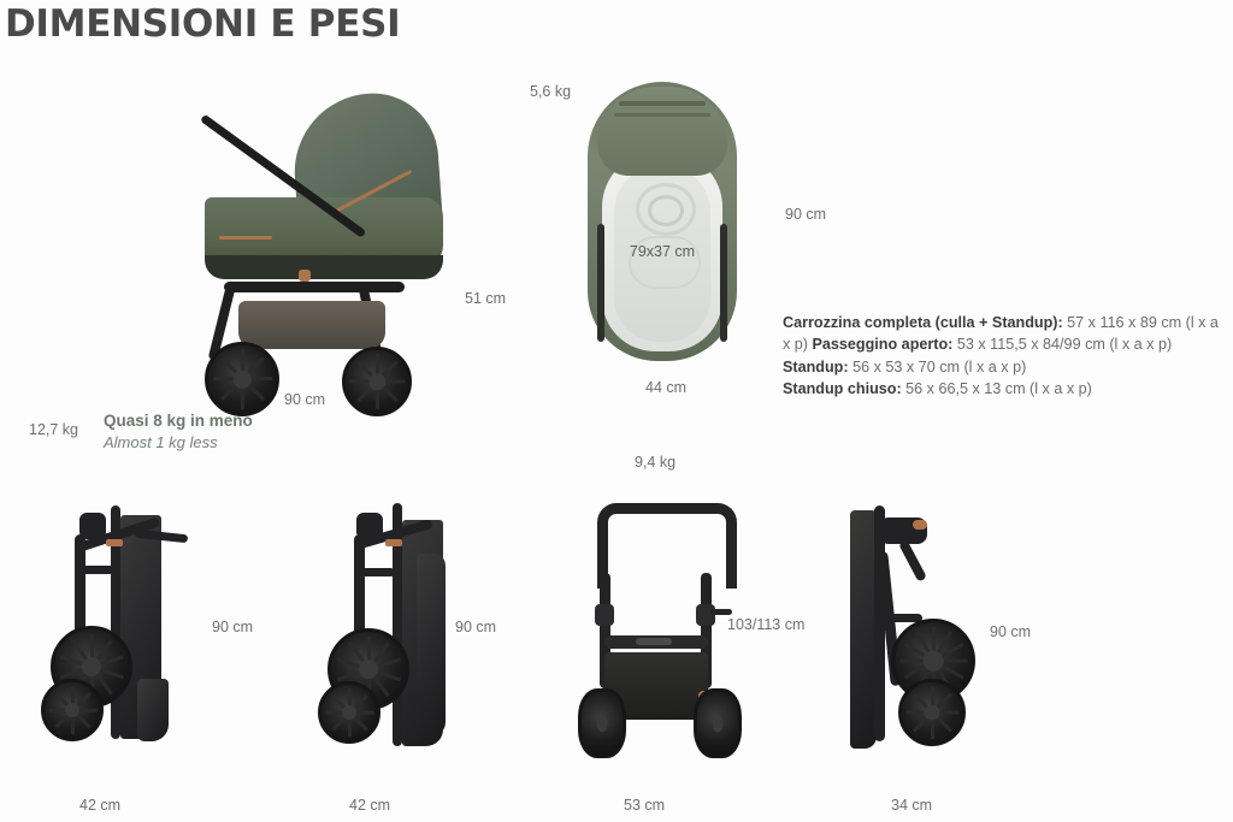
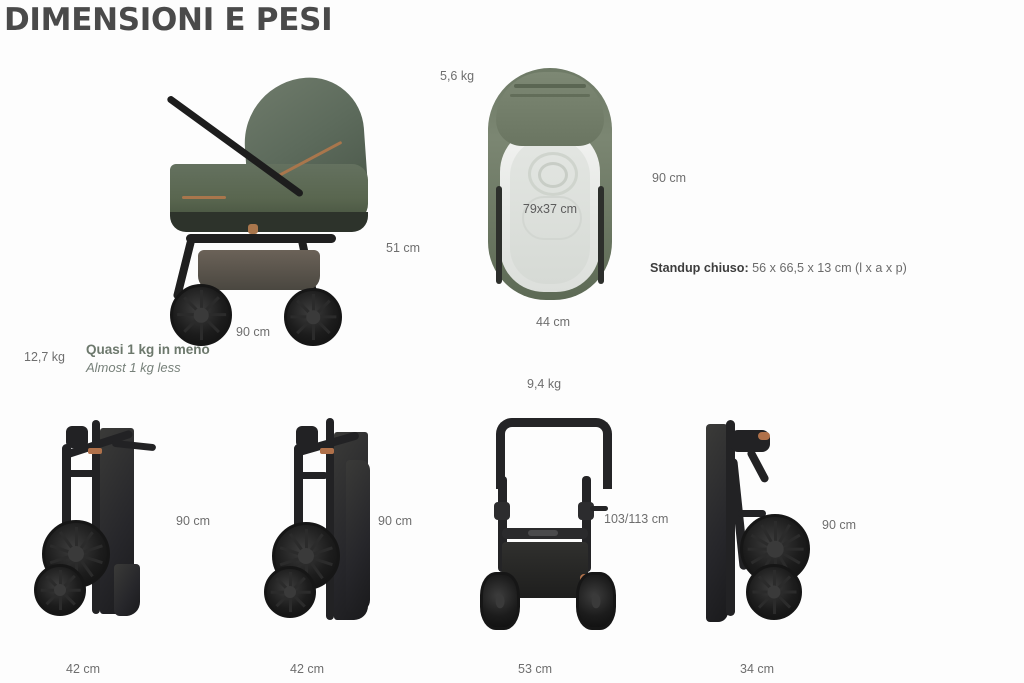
  DIMENSIONI E PESI
  51 cm
  90 cm
  12,7 kg
- Quasi 8 kg in meno
+ Quasi 1 kg in meno
  Almost 1 kg less
  79x37 cm
  5,6 kg
  90 cm
  44 cm
  9,4 kg
- Carrozzina completa (culla + Standup): 57 x 116 x 89 cm (l x a x p) Passeggino aperto: 53 x 115,5 x 84/99 cm (l x a x p)
- Standup: 56 x 53 x 70 cm (l x a x p)
  Standup chiuso: 56 x 66,5 x 13 cm (l x a x p)
  90 cm
  42 cm
  90 cm
  42 cm
  103/113 cm
  53 cm
  90 cm
  34 cm
